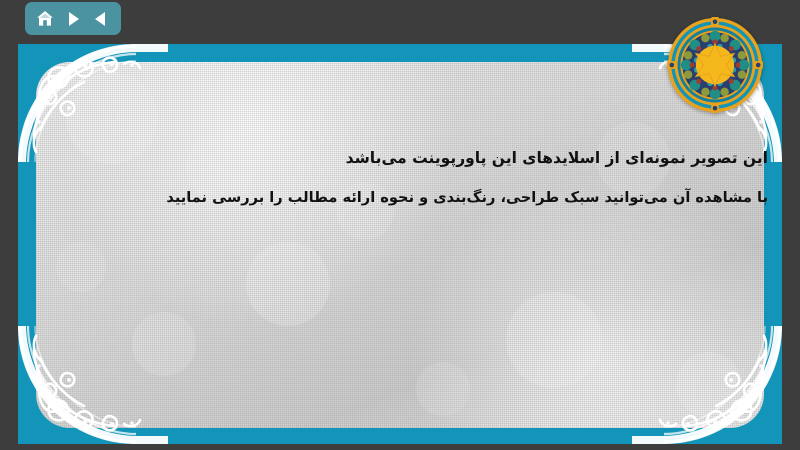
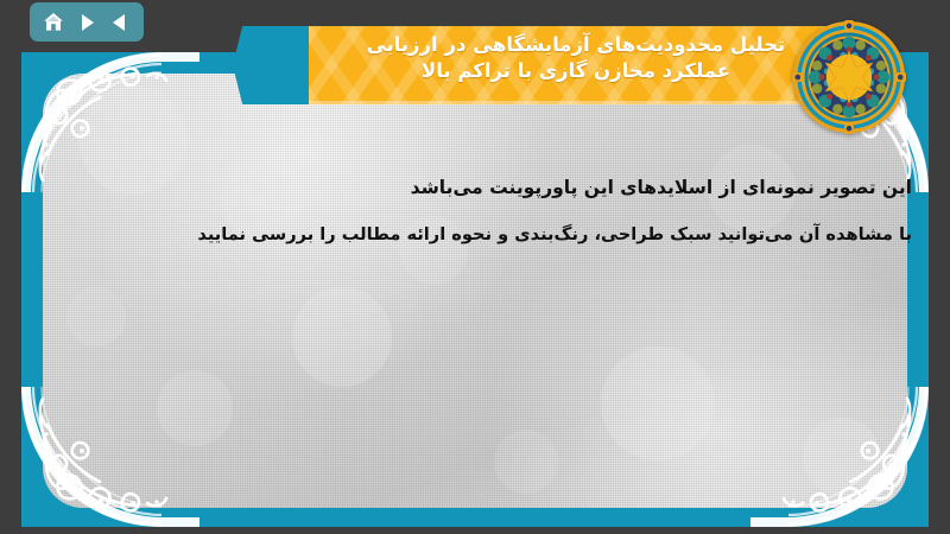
+ تحلیل محدودیت‌های آزمایشگاهی در ارزیابی
+ عملکرد مخازن گازی با تراکم بالا
  این تصویر نمونه‌ای از اسلایدهای این پاورپوینت می‌باشد
  با مشاهده آن می‌توانید سبک طراحی، رنگ‌بندی و نحوه ارائه مطالب را بررسی نمایید
